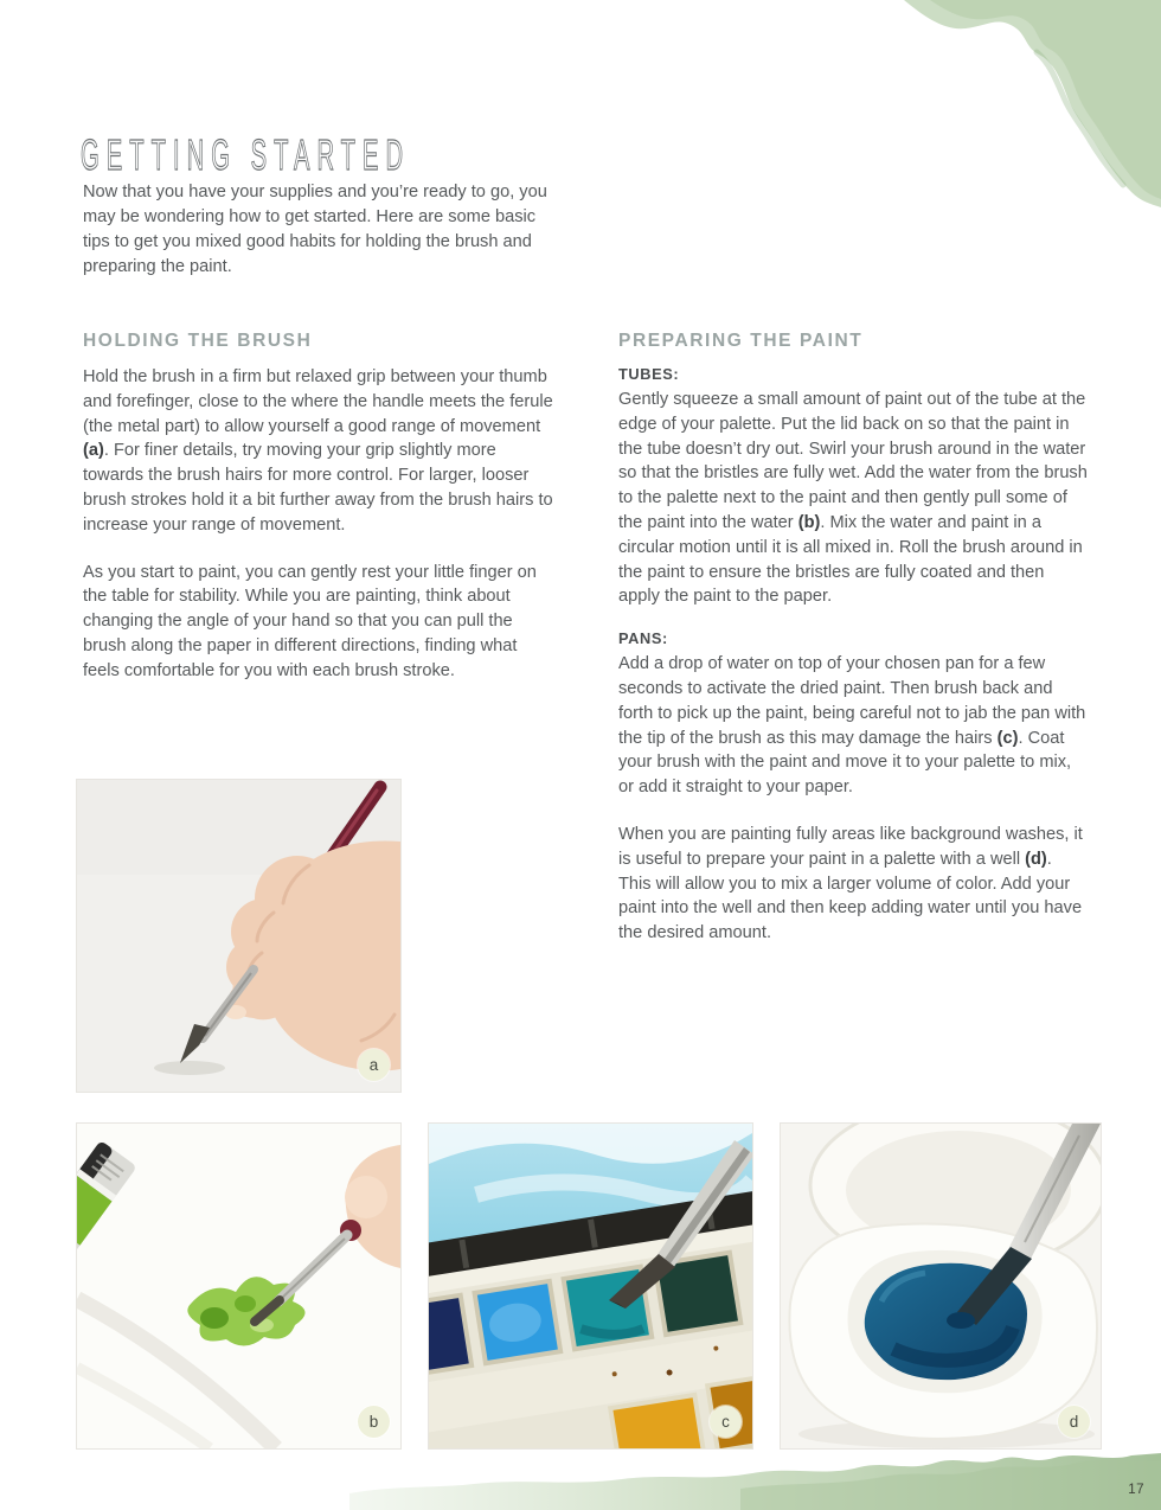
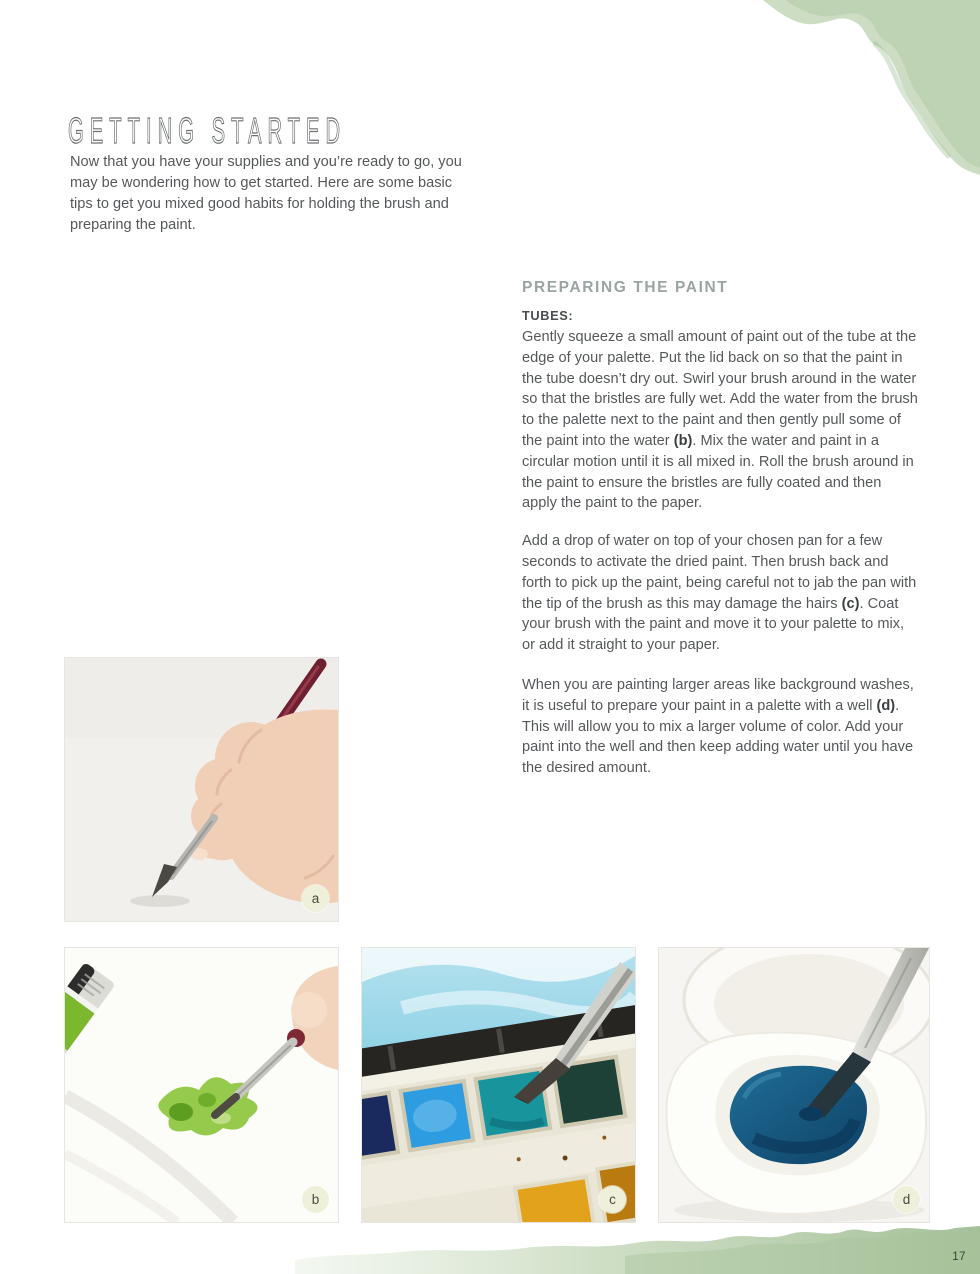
  GETTING STARTED
  Now that you have your supplies and you’re ready to go, you may be wondering how to get started. Here are some basic tips to get you mixed good habits for holding the brush and preparing the paint.
- HOLDING THE BRUSH
- Hold the brush in a firm but relaxed grip between your thumb and forefinger, close to the where the handle meets the ferule (the metal part) to allow yourself a good range of movement (a). For finer details, try moving your grip slightly more towards the brush hairs for more control. For larger, looser brush strokes hold it a bit further away from the brush hairs to increase your range of movement.
- As you start to paint, you can gently rest your little finger on the table for stability. While you are painting, think about changing the angle of your hand so that you can pull the brush along the paper in different directions, finding what feels comfortable for you with each brush stroke.
  PREPARING THE PAINT
  TUBES:
  Gently squeeze a small amount of paint out of the tube at the edge of your palette. Put the lid back on so that the paint in the tube doesn’t dry out. Swirl your brush around in the water so that the bristles are fully wet. Add the water from the brush to the palette next to the paint and then gently pull some of the paint into the water (b). Mix the water and paint in a circular motion until it is all mixed in. Roll the brush around in the paint to ensure the bristles are fully coated and then apply the paint to the paper.
- PANS:
  Add a drop of water on top of your chosen pan for a few seconds to activate the dried paint. Then brush back and forth to pick up the paint, being careful not to jab the pan with the tip of the brush as this may damage the hairs (c). Coat your brush with the paint and move it to your palette to mix, or add it straight to your paper.
- When you are painting fully areas like background washes, it is useful to prepare your paint in a palette with a well (d). This will allow you to mix a larger volume of color. Add your paint into the well and then keep adding water until you have the desired amount.
+ When you are painting larger areas like background washes, it is useful to prepare your paint in a palette with a well (d). This will allow you to mix a larger volume of color. Add your paint into the well and then keep adding water until you have the desired amount.
  a
  b
  c
  d
  17
